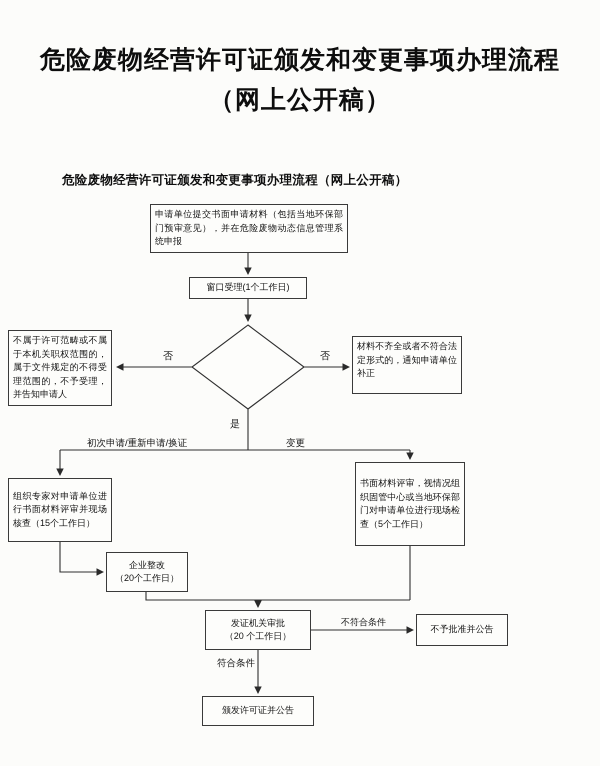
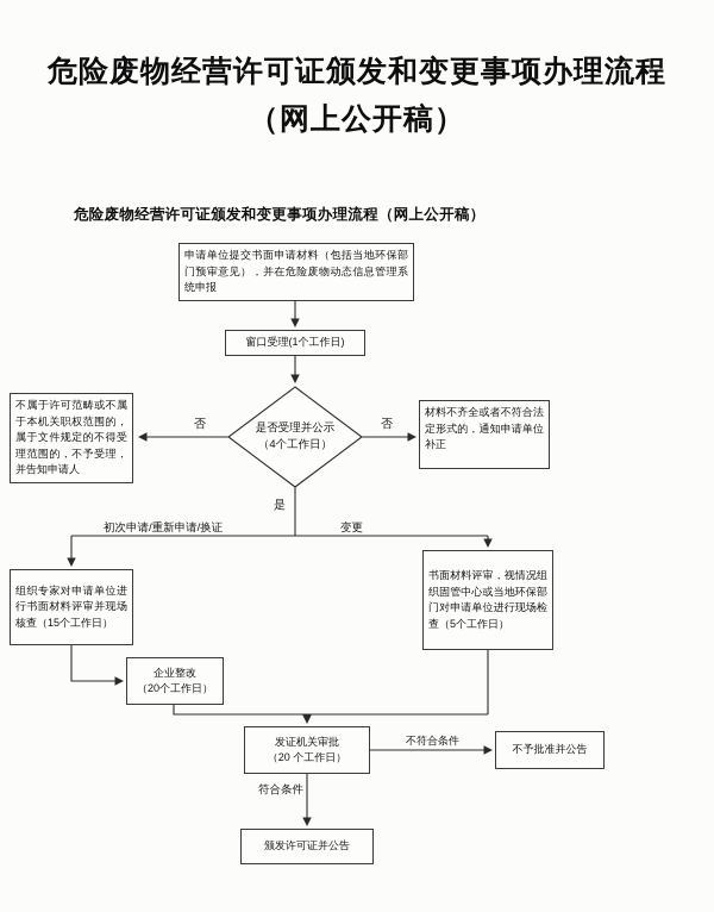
  危险废物经营许可证颁发和变更事项办理流程
  （网上公开稿）
  危险废物经营许可证颁发和变更事项办理流程（网上公开稿）
  申请单位提交书面申请材料（包括当地环保部门预审意见），并在危险废物动态信息管理系统申报
  窗口受理(1个工作日)
+ 是否受理并公示
+ （4个工作日）
  不属于许可范畴或不属于本机关职权范围的，属于文件规定的不得受理范围的，不予受理，并告知申请人
  材料不齐全或者不符合法定形式的，通知申请单位补正
  组织专家对申请单位进行书面材料评审并现场核查（15个工作日）
  书面材料评审，视情况组织固管中心或当地环保部门对申请单位进行现场检查（5个工作日）
  企业整改
  （20个工作日）
  发证机关审批
  （20 个工作日）
  不予批准并公告
  颁发许可证并公告
  否
  否
  是
  初次申请/重新申请/换证
  变更
  不符合条件
  符合条件
